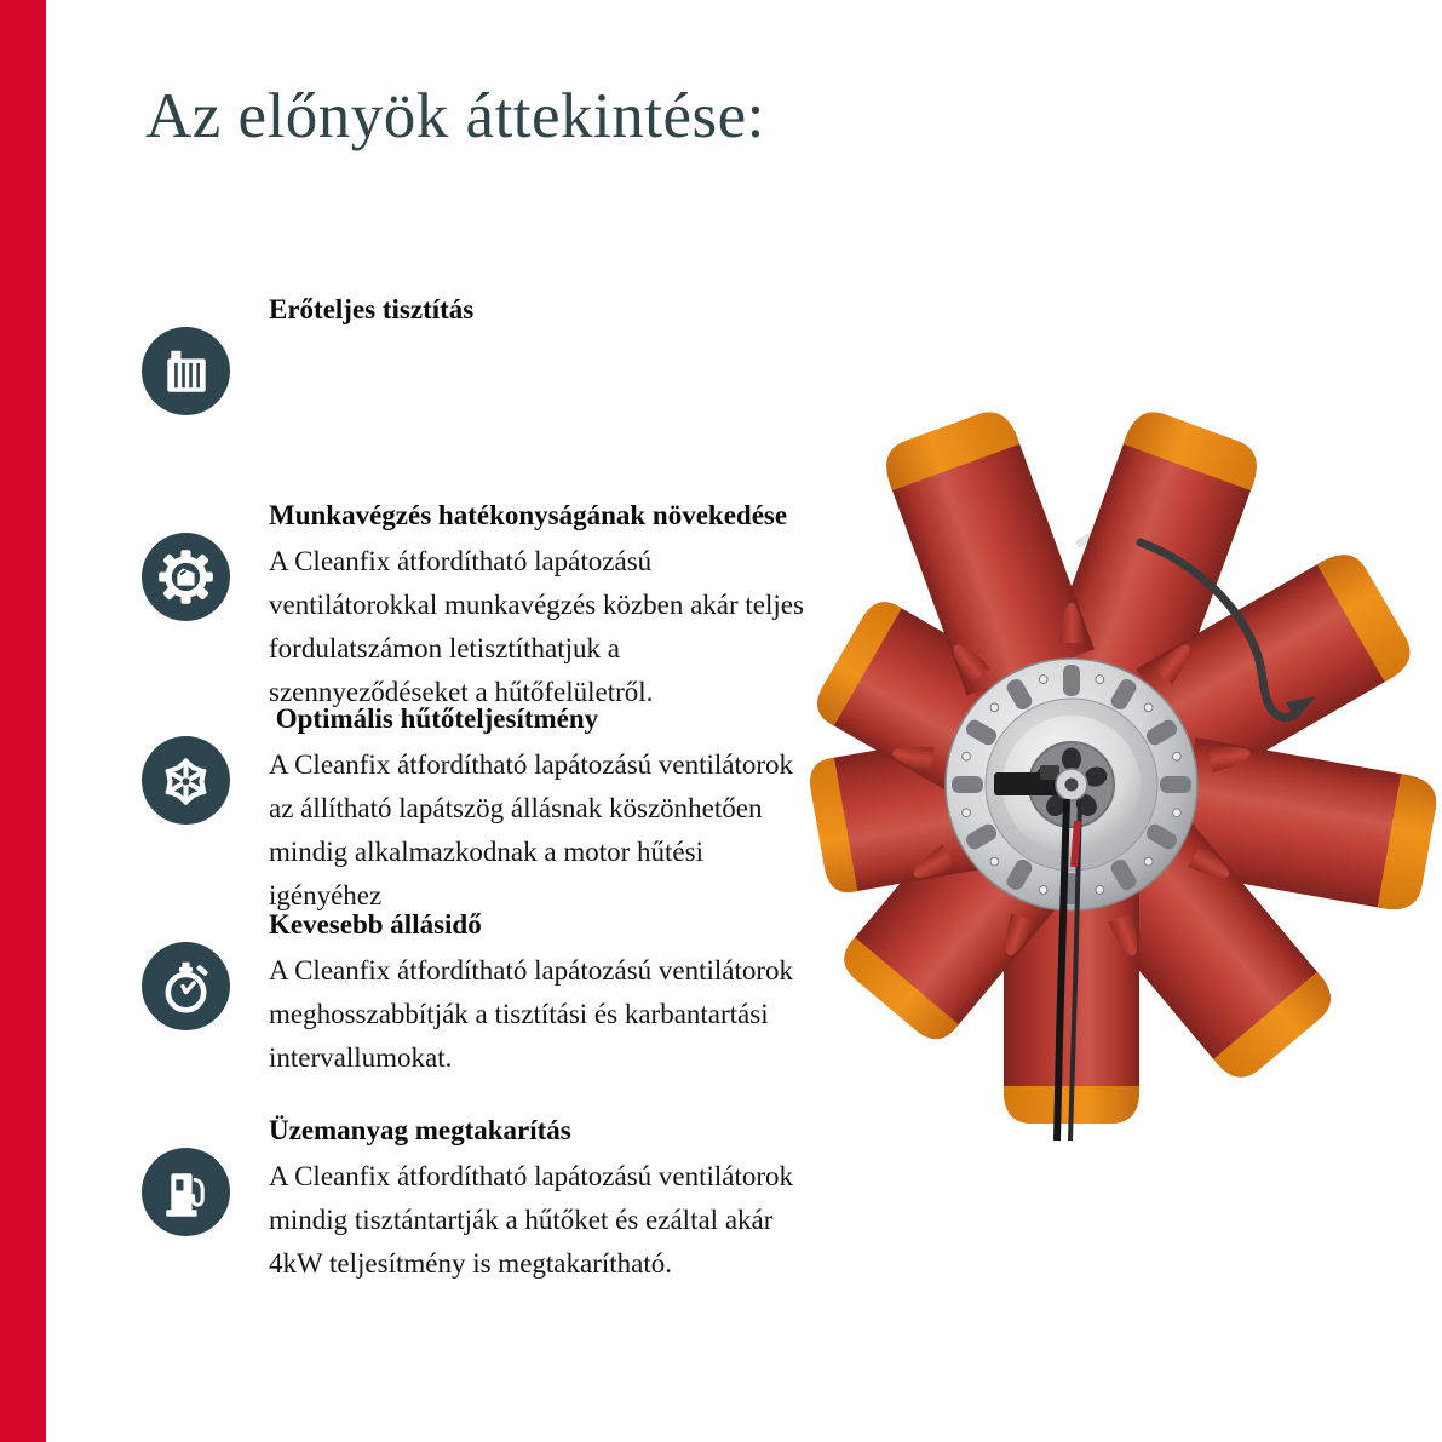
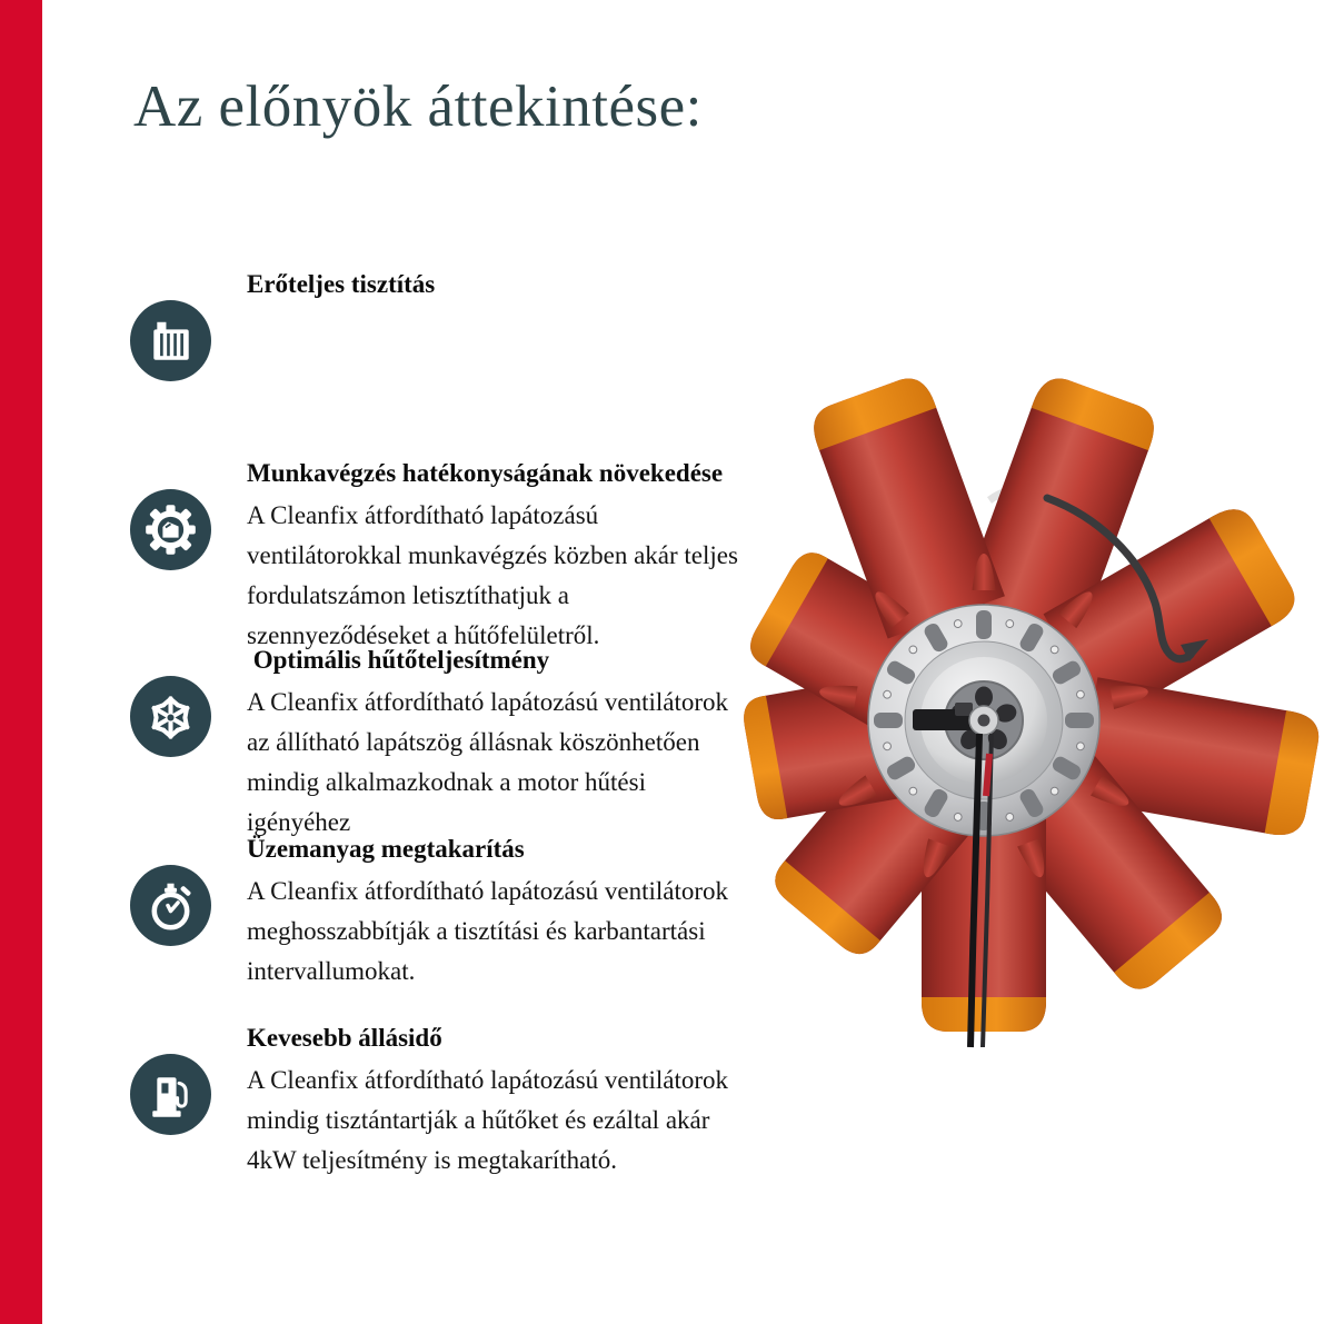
  Az előnyök áttekintése:
  Erőteljes tisztítás
  Munkavégzés hatékonyságának növekedése
  A Cleanfix átfordítható lapátozású ventilátorokkal munkavégzés közben akár teljes fordulatszámon letisztíthatjuk a szennyeződéseket a hűtőfelületről.
  Optimális hűtőteljesítmény
  A Cleanfix átfordítható lapátozású ventilátorok az állítható lapátszög állásnak köszönhetően mindig alkalmazkodnak a motor hűtési igényéhez
- Kevesebb állásidő
+ Üzemanyag megtakarítás
  A Cleanfix átfordítható lapátozású ventilátorok meghosszabbítják a tisztítási és karbantartási intervallumokat.
- Üzemanyag megtakarítás
+ Kevesebb állásidő
  A Cleanfix átfordítható lapátozású ventilátorok mindig tisztántartják a hűtőket és ezáltal akár 4kW teljesítmény is megtakarítható.
